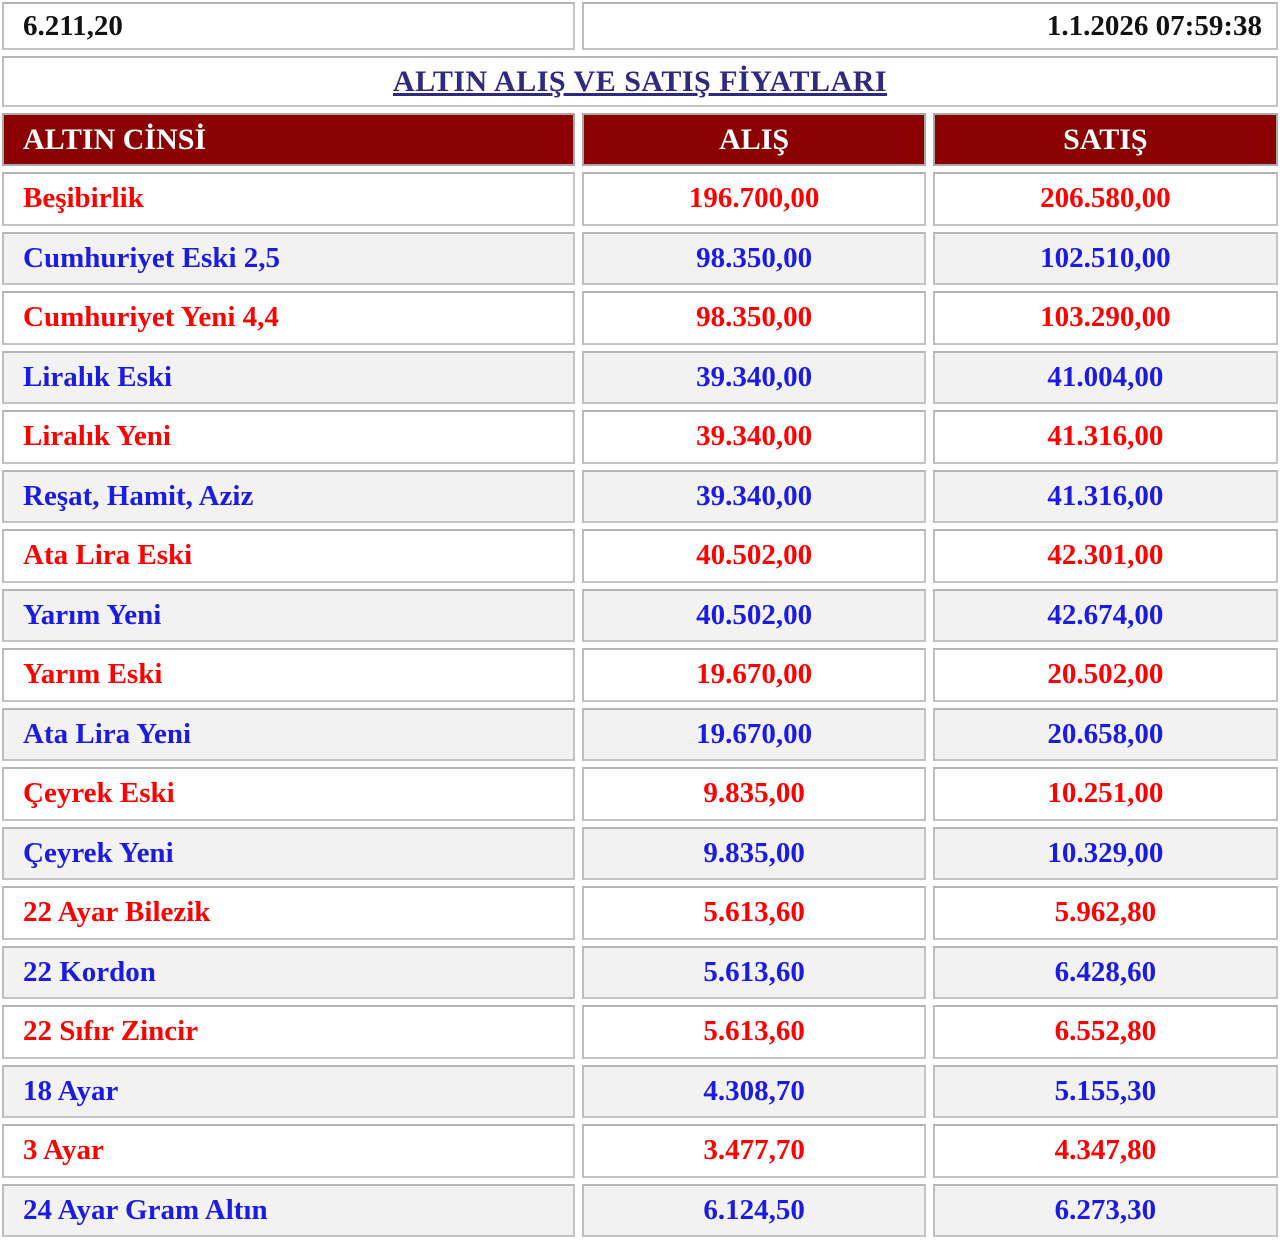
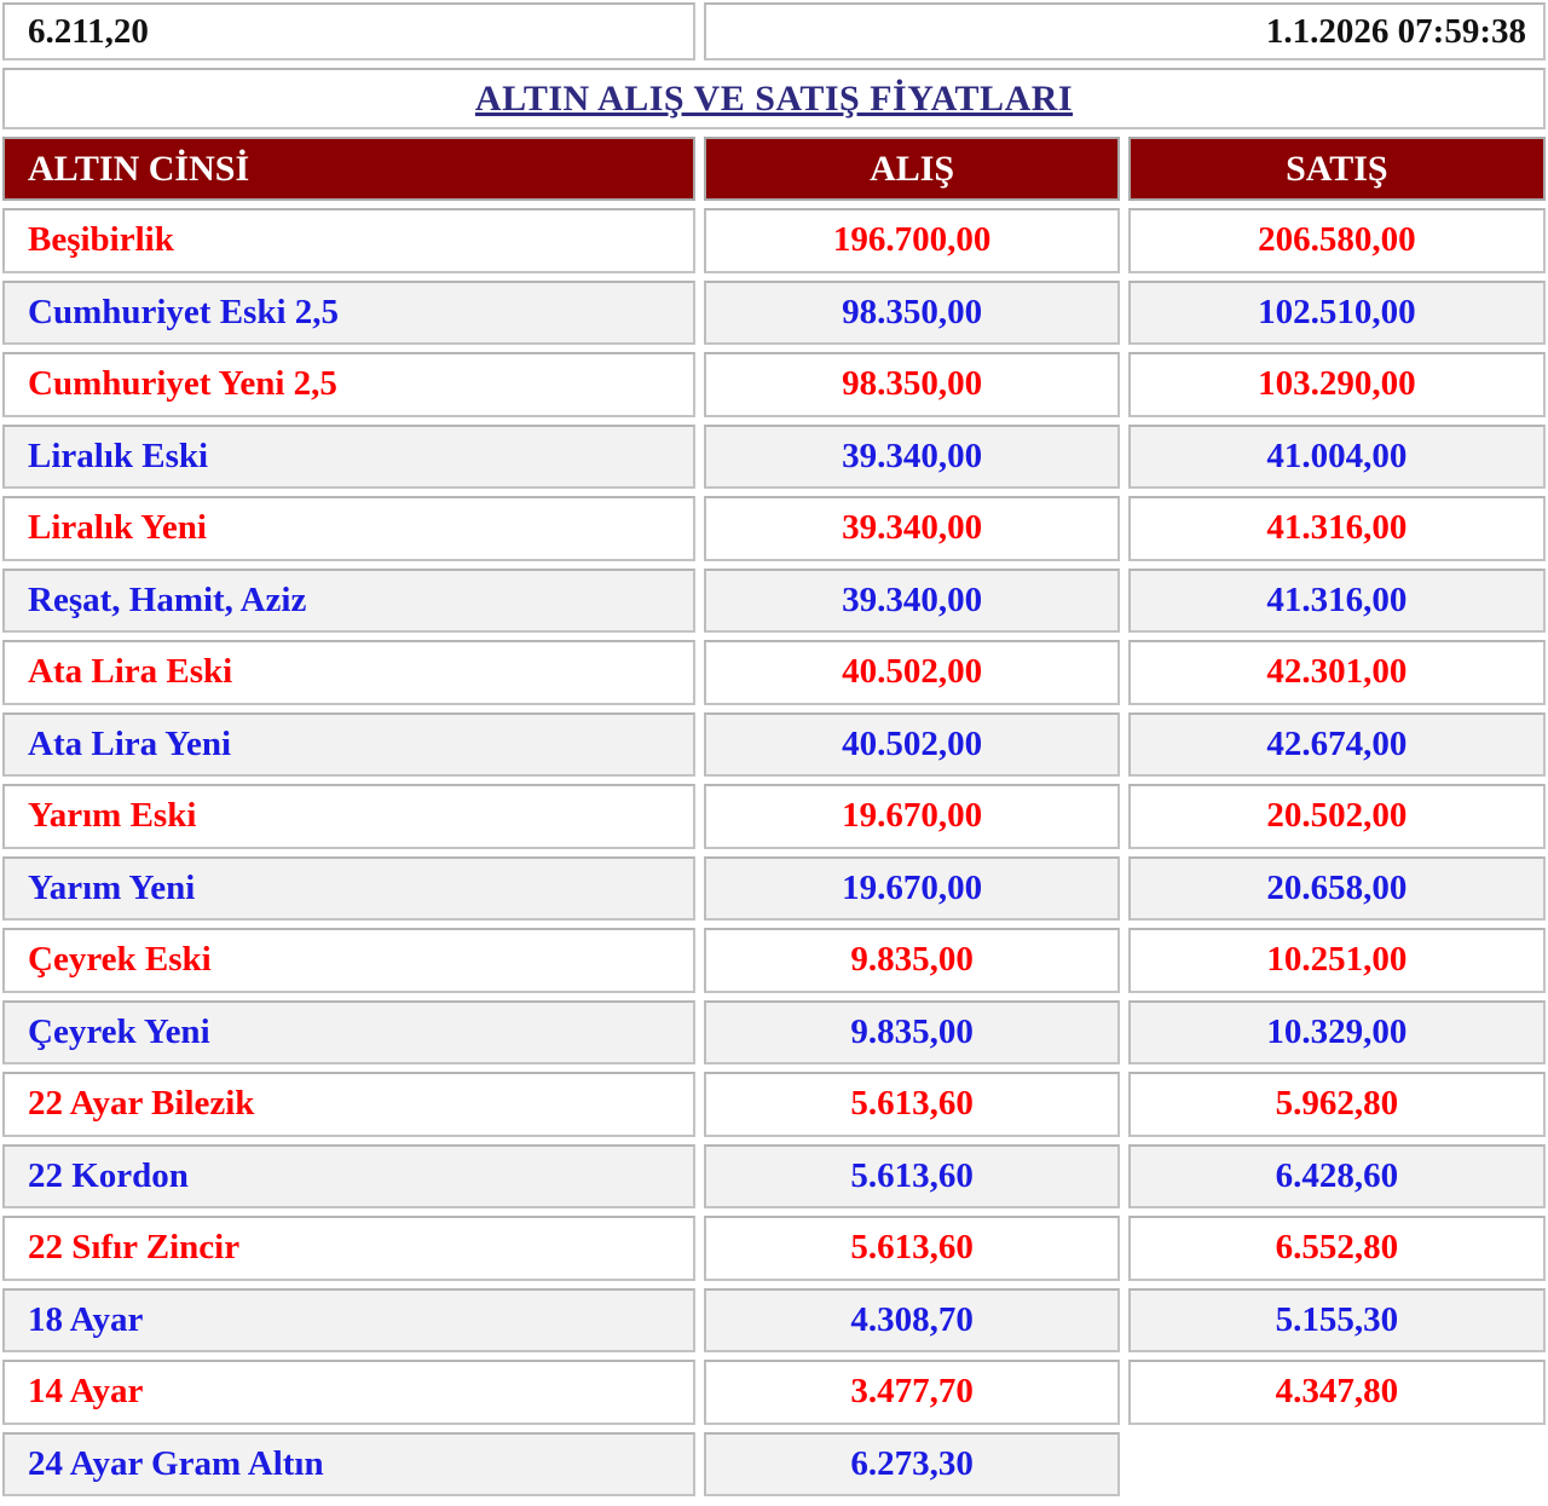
  6.211,20
  1.1.2026 07:59:38
  ALTIN ALIŞ VE SATIŞ FİYATLARI
  ALTIN CİNSİ
  ALIŞ
  SATIŞ
  Beşibirlik
  196.700,00
  206.580,00
  Cumhuriyet Eski 2,5
  98.350,00
  102.510,00
- Cumhuriyet Yeni 4,4
+ Cumhuriyet Yeni 2,5
  98.350,00
  103.290,00
  Liralık Eski
  39.340,00
  41.004,00
  Liralık Yeni
  39.340,00
  41.316,00
  Reşat, Hamit, Aziz
  39.340,00
  41.316,00
  Ata Lira Eski
  40.502,00
  42.301,00
- Yarım Yeni
+ Ata Lira Yeni
  40.502,00
  42.674,00
  Yarım Eski
  19.670,00
  20.502,00
- Ata Lira Yeni
+ Yarım Yeni
  19.670,00
  20.658,00
  Çeyrek Eski
  9.835,00
  10.251,00
  Çeyrek Yeni
  9.835,00
  10.329,00
  22 Ayar Bilezik
  5.613,60
  5.962,80
  22 Kordon
  5.613,60
  6.428,60
  22 Sıfır Zincir
  5.613,60
  6.552,80
  18 Ayar
  4.308,70
  5.155,30
- 3 Ayar
+ 14 Ayar
  3.477,70
  4.347,80
  24 Ayar Gram Altın
- 6.124,50
  6.273,30
